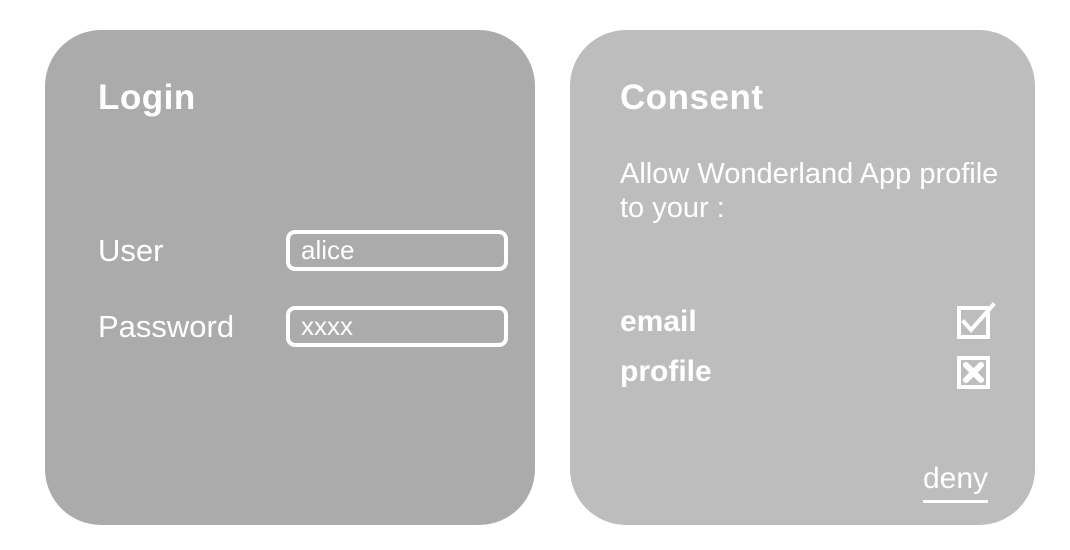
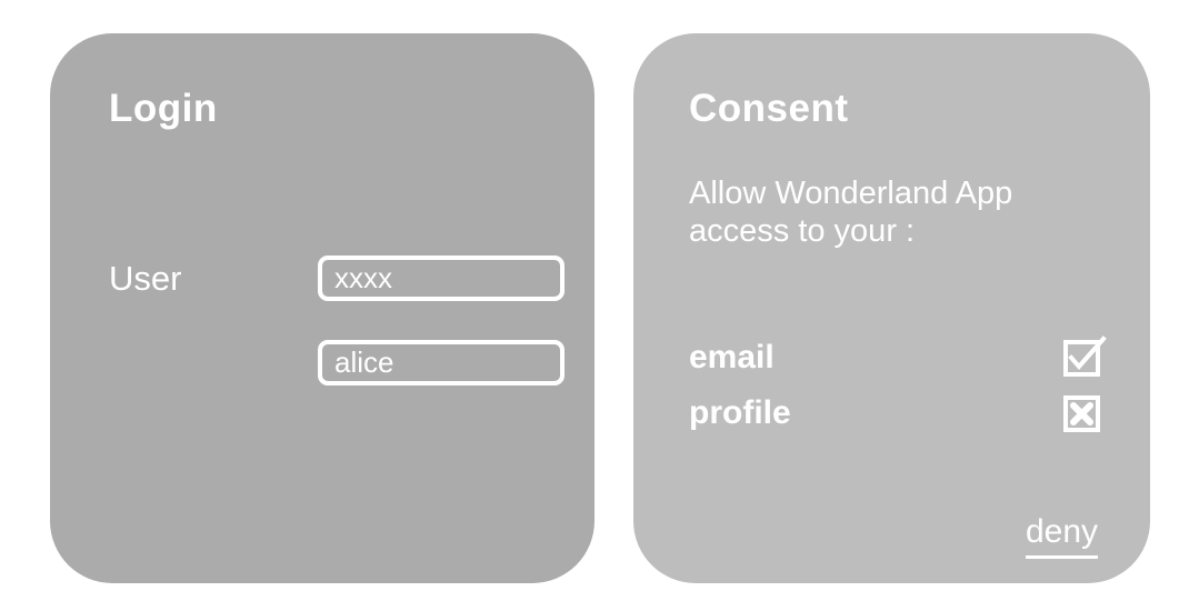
  Login
  User
- alice
+ xxxx
- Password
- xxxx
+ alice
  Consent
- Allow Wonderland App profile to your :
+ Allow Wonderland App access to your :
  email
  profile
  deny
